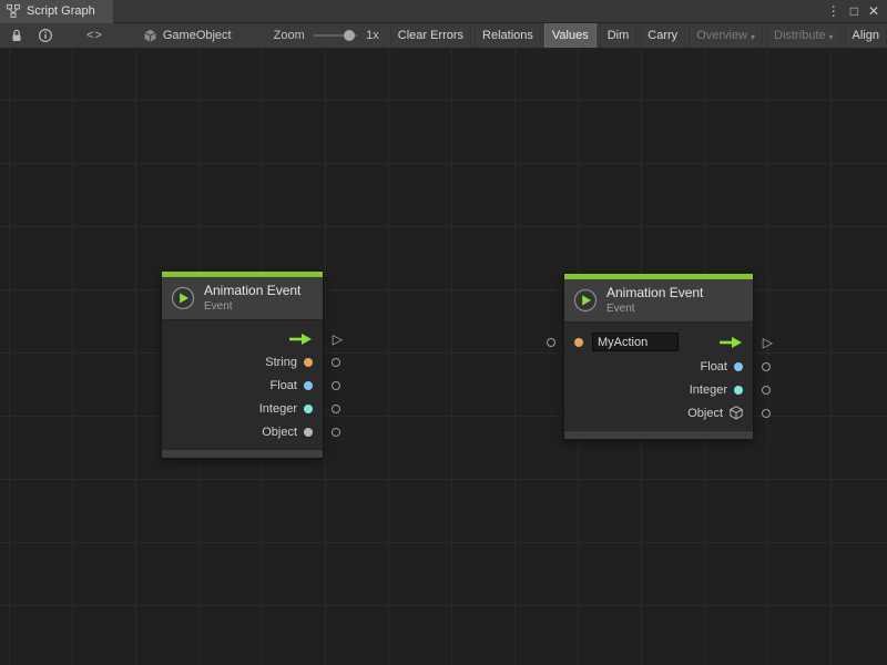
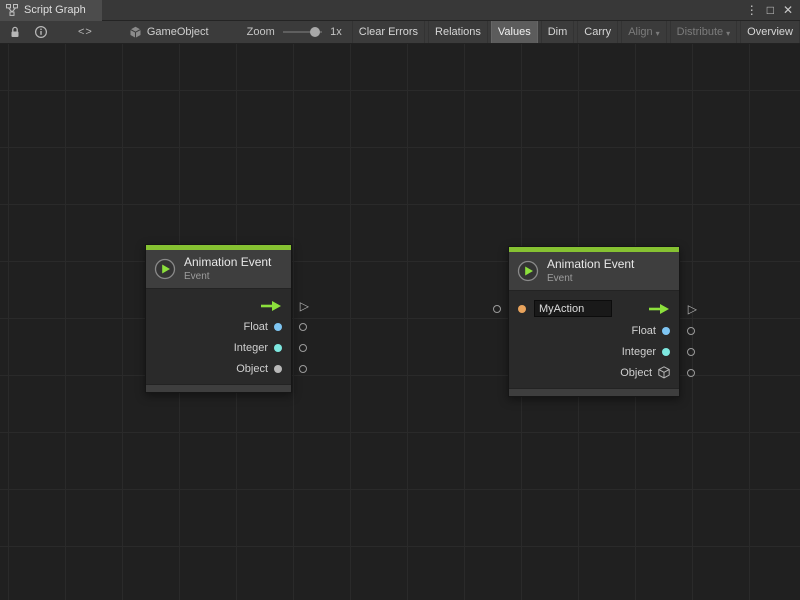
  Script Graph
  ⋮
  □
  ✕
  <>
  GameObject
  Zoom
  1x
  Clear Errors
  Relations
  Values
  Dim
  Carry
- Overview
+ Align
  ▾
  Distribute
  ▾
- Align
+ Overview
  Animation Event
  Event
  ▷
- String
  Float
  Integer
  Object
  Animation Event
  Event
  MyAction
  ▷
  Float
  Integer
  Object
